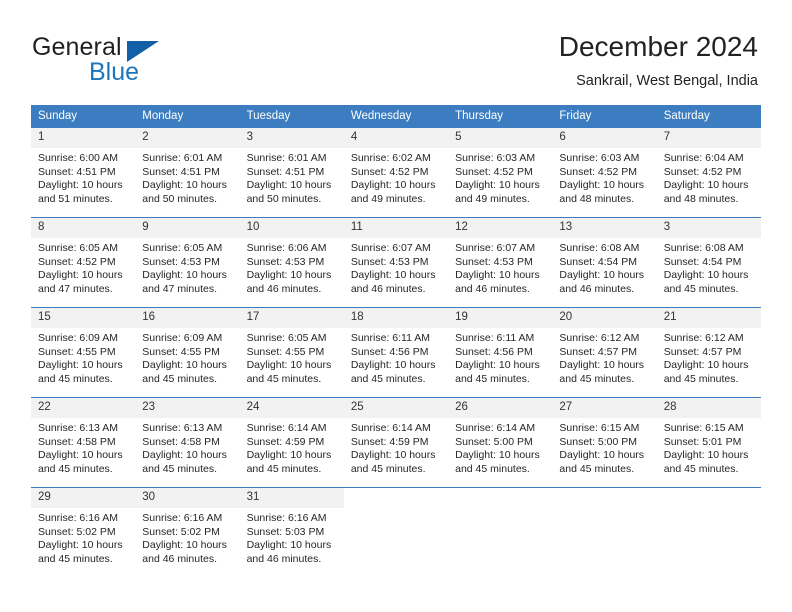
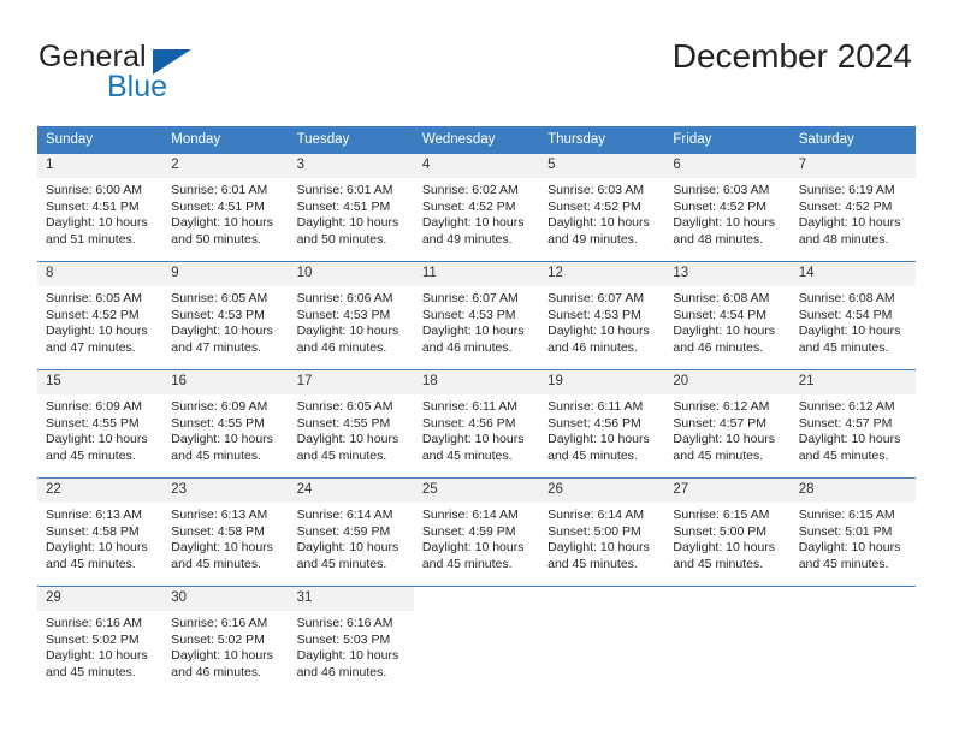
  General
  Blue
  December 2024
- Sankrail, West Bengal, India
  Sunday	Monday	Tuesday	Wednesday	Thursday	Friday	Saturday
- 1 Sunrise: 6:00 AM Sunset: 4:51 PM Daylight: 10 hours and 51 minutes.	2 Sunrise: 6:01 AM Sunset: 4:51 PM Daylight: 10 hours and 50 minutes.	3 Sunrise: 6:01 AM Sunset: 4:51 PM Daylight: 10 hours and 50 minutes.	4 Sunrise: 6:02 AM Sunset: 4:52 PM Daylight: 10 hours and 49 minutes.	5 Sunrise: 6:03 AM Sunset: 4:52 PM Daylight: 10 hours and 49 minutes.	6 Sunrise: 6:03 AM Sunset: 4:52 PM Daylight: 10 hours and 48 minutes.	7 Sunrise: 6:04 AM Sunset: 4:52 PM Daylight: 10 hours and 48 minutes.
+ 1 Sunrise: 6:00 AM Sunset: 4:51 PM Daylight: 10 hours and 51 minutes.	2 Sunrise: 6:01 AM Sunset: 4:51 PM Daylight: 10 hours and 50 minutes.	3 Sunrise: 6:01 AM Sunset: 4:51 PM Daylight: 10 hours and 50 minutes.	4 Sunrise: 6:02 AM Sunset: 4:52 PM Daylight: 10 hours and 49 minutes.	5 Sunrise: 6:03 AM Sunset: 4:52 PM Daylight: 10 hours and 49 minutes.	6 Sunrise: 6:03 AM Sunset: 4:52 PM Daylight: 10 hours and 48 minutes.	7 Sunrise: 6:19 AM Sunset: 4:52 PM Daylight: 10 hours and 48 minutes.
- 8 Sunrise: 6:05 AM Sunset: 4:52 PM Daylight: 10 hours and 47 minutes.	9 Sunrise: 6:05 AM Sunset: 4:53 PM Daylight: 10 hours and 47 minutes.	10 Sunrise: 6:06 AM Sunset: 4:53 PM Daylight: 10 hours and 46 minutes.	11 Sunrise: 6:07 AM Sunset: 4:53 PM Daylight: 10 hours and 46 minutes.	12 Sunrise: 6:07 AM Sunset: 4:53 PM Daylight: 10 hours and 46 minutes.	13 Sunrise: 6:08 AM Sunset: 4:54 PM Daylight: 10 hours and 46 minutes.	3 Sunrise: 6:08 AM Sunset: 4:54 PM Daylight: 10 hours and 45 minutes.
+ 8 Sunrise: 6:05 AM Sunset: 4:52 PM Daylight: 10 hours and 47 minutes.	9 Sunrise: 6:05 AM Sunset: 4:53 PM Daylight: 10 hours and 47 minutes.	10 Sunrise: 6:06 AM Sunset: 4:53 PM Daylight: 10 hours and 46 minutes.	11 Sunrise: 6:07 AM Sunset: 4:53 PM Daylight: 10 hours and 46 minutes.	12 Sunrise: 6:07 AM Sunset: 4:53 PM Daylight: 10 hours and 46 minutes.	13 Sunrise: 6:08 AM Sunset: 4:54 PM Daylight: 10 hours and 46 minutes.	14 Sunrise: 6:08 AM Sunset: 4:54 PM Daylight: 10 hours and 45 minutes.
  15 Sunrise: 6:09 AM Sunset: 4:55 PM Daylight: 10 hours and 45 minutes.	16 Sunrise: 6:09 AM Sunset: 4:55 PM Daylight: 10 hours and 45 minutes.	17 Sunrise: 6:05 AM Sunset: 4:55 PM Daylight: 10 hours and 45 minutes.	18 Sunrise: 6:11 AM Sunset: 4:56 PM Daylight: 10 hours and 45 minutes.	19 Sunrise: 6:11 AM Sunset: 4:56 PM Daylight: 10 hours and 45 minutes.	20 Sunrise: 6:12 AM Sunset: 4:57 PM Daylight: 10 hours and 45 minutes.	21 Sunrise: 6:12 AM Sunset: 4:57 PM Daylight: 10 hours and 45 minutes.
  22 Sunrise: 6:13 AM Sunset: 4:58 PM Daylight: 10 hours and 45 minutes.	23 Sunrise: 6:13 AM Sunset: 4:58 PM Daylight: 10 hours and 45 minutes.	24 Sunrise: 6:14 AM Sunset: 4:59 PM Daylight: 10 hours and 45 minutes.	25 Sunrise: 6:14 AM Sunset: 4:59 PM Daylight: 10 hours and 45 minutes.	26 Sunrise: 6:14 AM Sunset: 5:00 PM Daylight: 10 hours and 45 minutes.	27 Sunrise: 6:15 AM Sunset: 5:00 PM Daylight: 10 hours and 45 minutes.	28 Sunrise: 6:15 AM Sunset: 5:01 PM Daylight: 10 hours and 45 minutes.
  29 Sunrise: 6:16 AM Sunset: 5:02 PM Daylight: 10 hours and 45 minutes.	30 Sunrise: 6:16 AM Sunset: 5:02 PM Daylight: 10 hours and 46 minutes.	31 Sunrise: 6:16 AM Sunset: 5:03 PM Daylight: 10 hours and 46 minutes.
